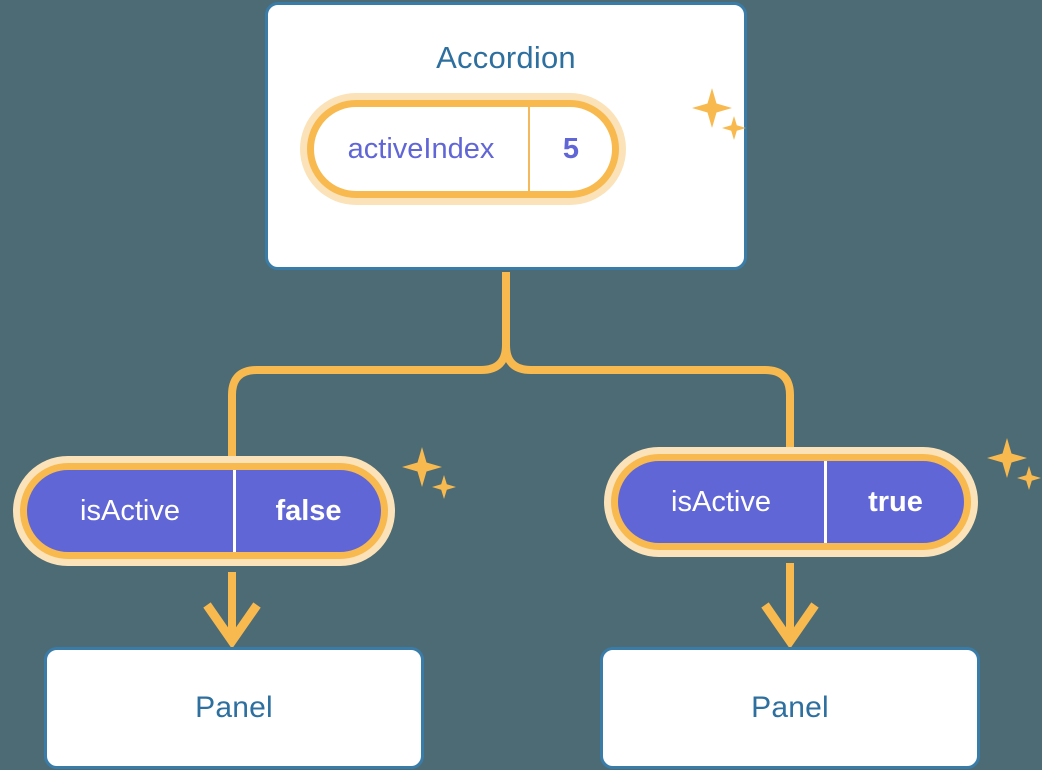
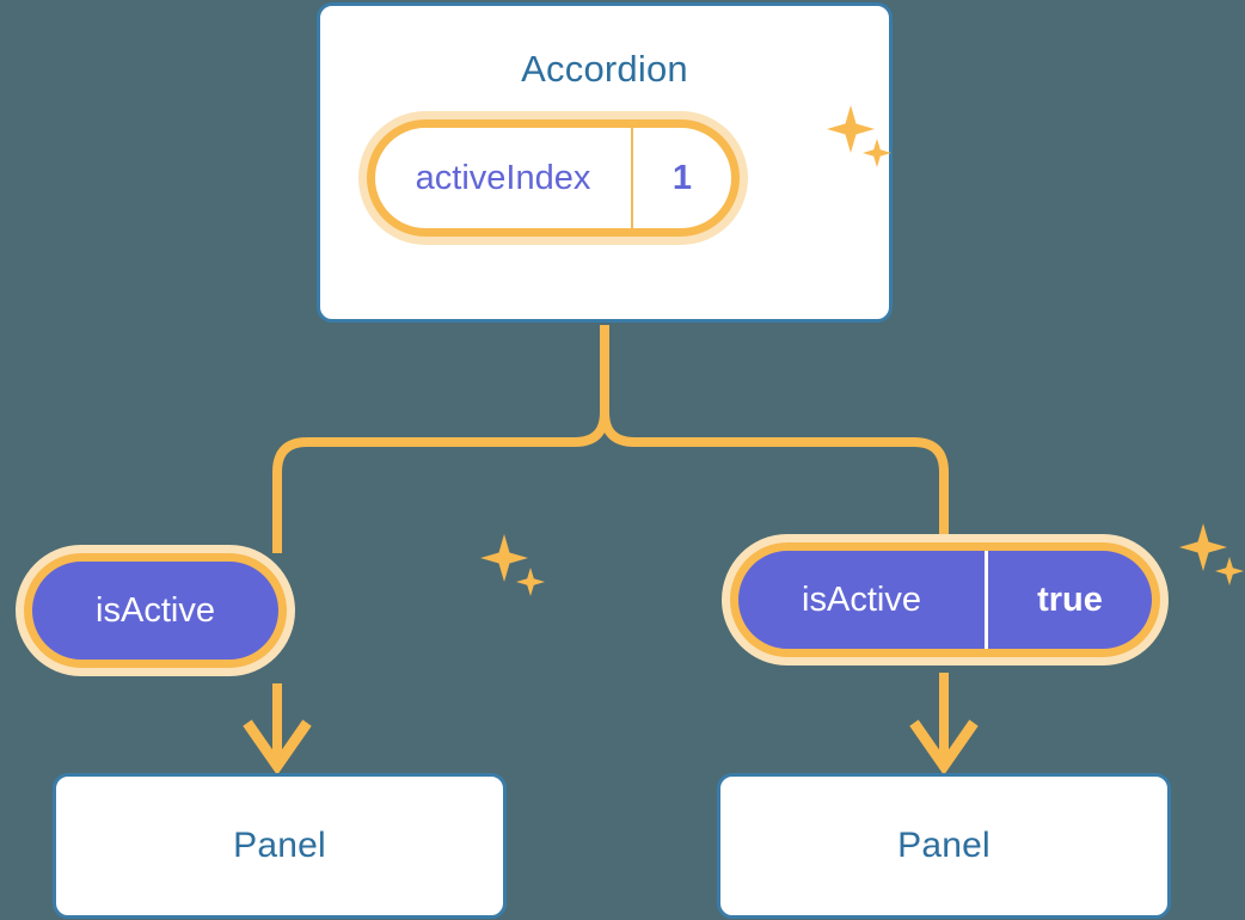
  Accordion
  activeIndex
- 5
+ 1
  isActive
- false
  Panel
  isActive
  true
  Panel
